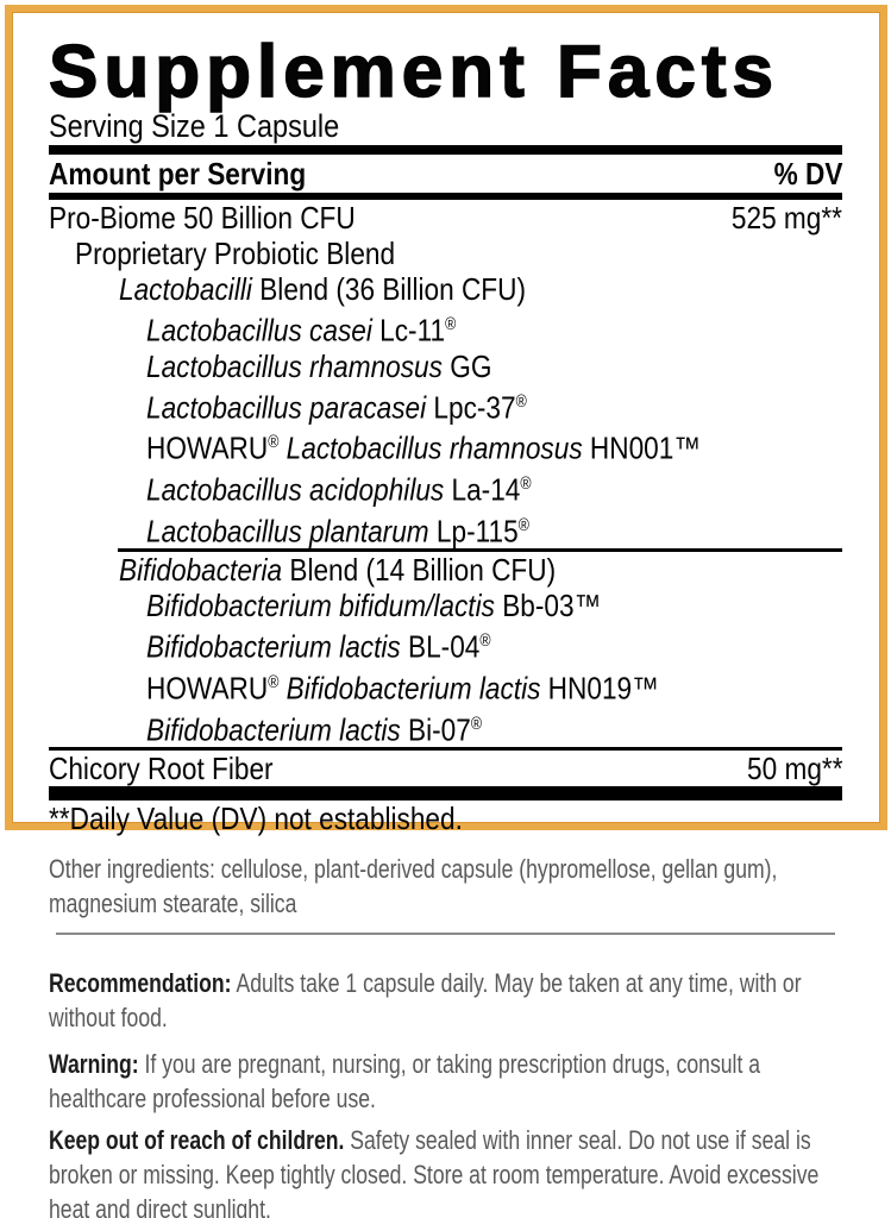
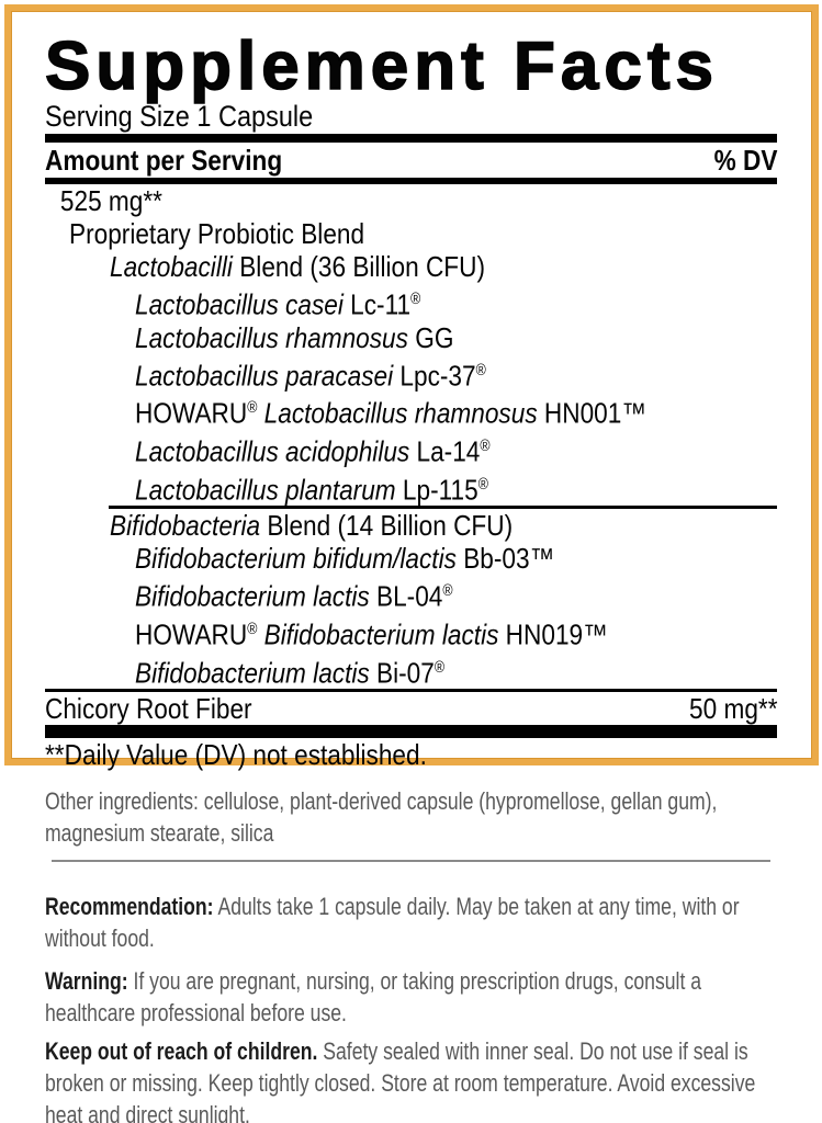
  Supplement Facts
  Serving Size 1 Capsule
  Amount per Serving
  % DV
- Pro-Biome 50 Billion CFU
  525 mg**
  Proprietary Probiotic Blend
  Lactobacilli Blend (36 Billion CFU)
  Lactobacillus casei Lc-11®
  Lactobacillus rhamnosus GG
  Lactobacillus paracasei Lpc-37®
  HOWARU® Lactobacillus rhamnosus HN001™
  Lactobacillus acidophilus La-14®
  Lactobacillus plantarum Lp-115®
  Bifidobacteria Blend (14 Billion CFU)
  Bifidobacterium bifidum/lactis Bb-03™
  Bifidobacterium lactis BL-04®
  HOWARU® Bifidobacterium lactis HN019™
  Bifidobacterium lactis Bi-07®
  Chicory Root Fiber
  50 mg**
  **Daily Value (DV) not established.
  Other ingredients: cellulose, plant-derived capsule (hypromellose, gellan gum), magnesium stearate, silica
  Recommendation: Adults take 1 capsule daily. May be taken at any time, with or without food.
  Warning: If you are pregnant, nursing, or taking prescription drugs, consult a healthcare professional before use.
  Keep out of reach of children. Safety sealed with inner seal. Do not use if seal is broken or missing. Keep tightly closed. Store at room temperature. Avoid excessive heat and direct sunlight.
